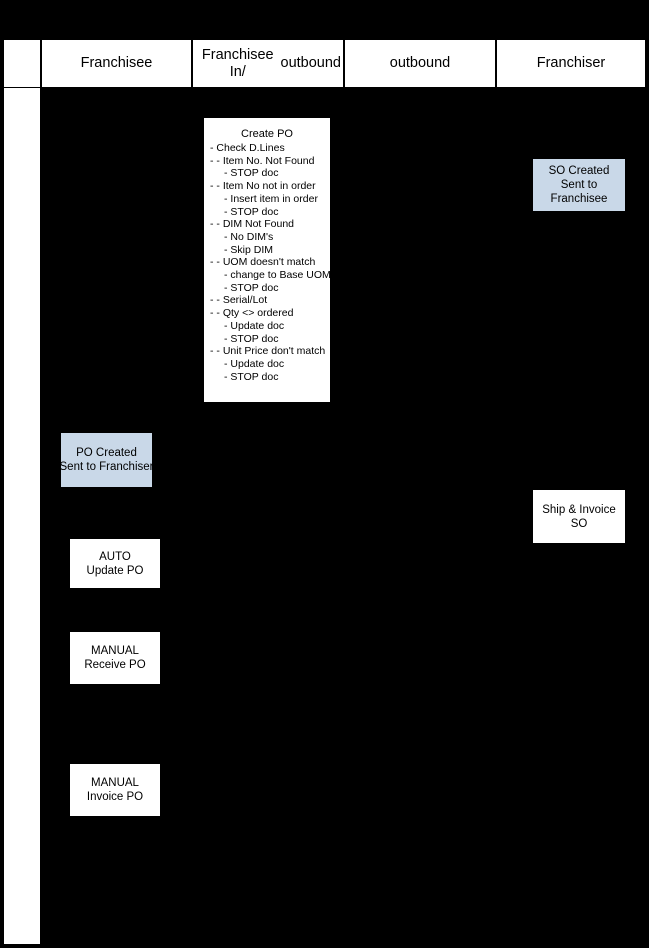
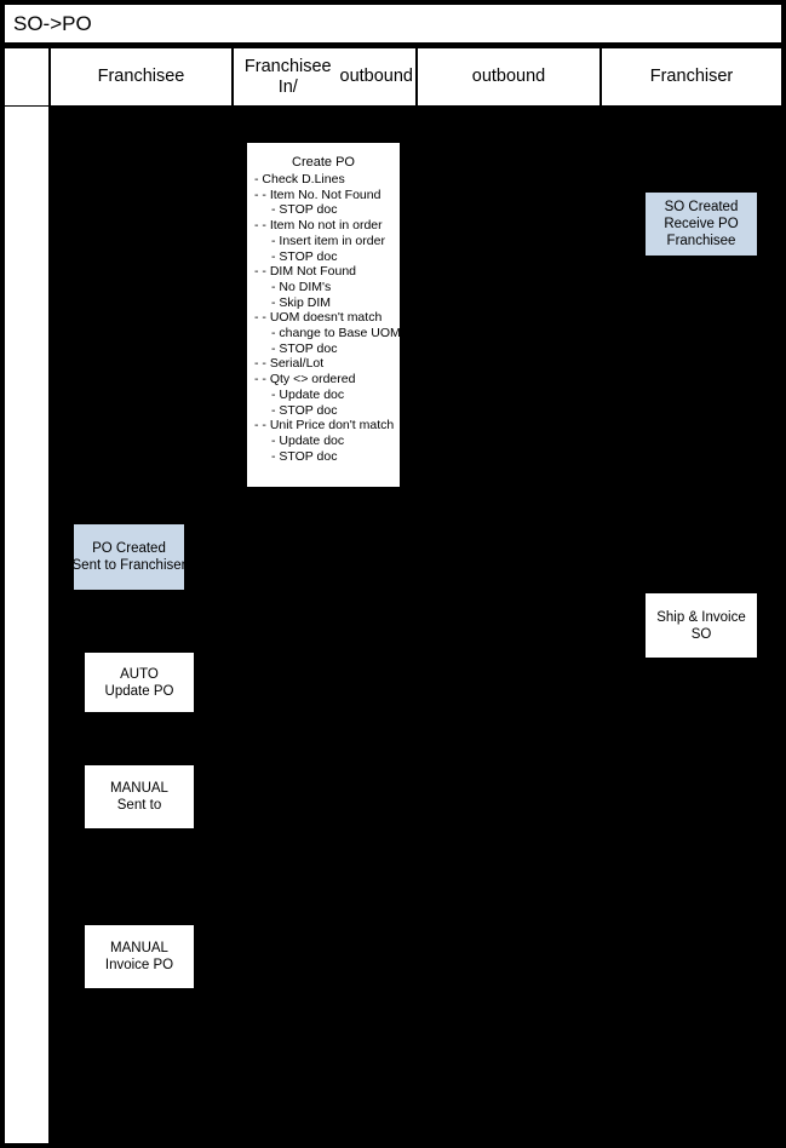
+ SO->PO
  Franchisee
  Franchisee In/
  outbound
  outbound
  Franchiser
  Create PO
  - Check D.Lines
  - - Item No. Not Found
  - STOP doc
  - - Item No not in order
  - Insert item in order
  - STOP doc
  - - DIM Not Found
  - No DIM's
  - Skip DIM
  - - UOM doesn't match
  - change to Base UOM
  - STOP doc
  - - Serial/Lot
  - - Qty <> ordered
  - Update doc
  - STOP doc
  - - Unit Price don't match
  - Update doc
  - STOP doc
  SO Created
- Sent to
+ Receive PO
  Franchisee
  PO Created
  Sent to Franchiser
  Ship & Invoice
  SO
  AUTO
  Update PO
  MANUAL
- Receive PO
+ Sent to
  MANUAL
  Invoice PO
